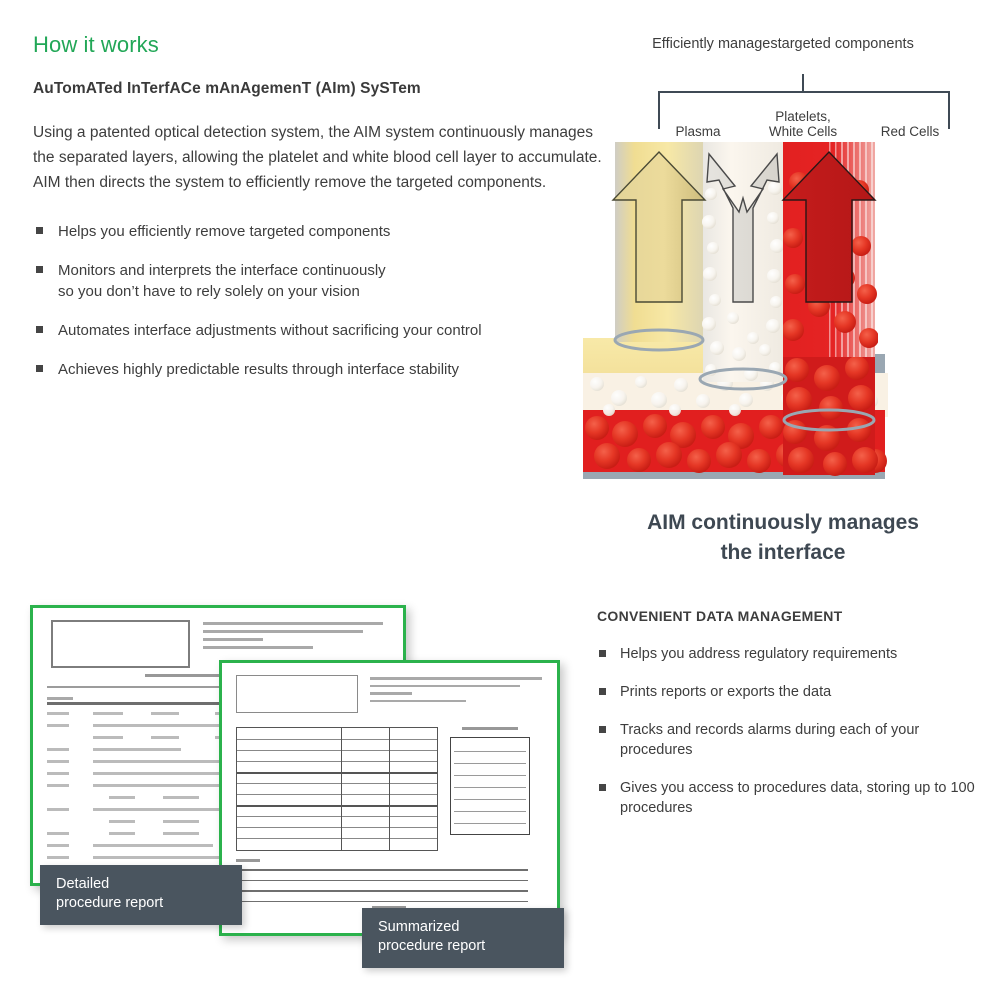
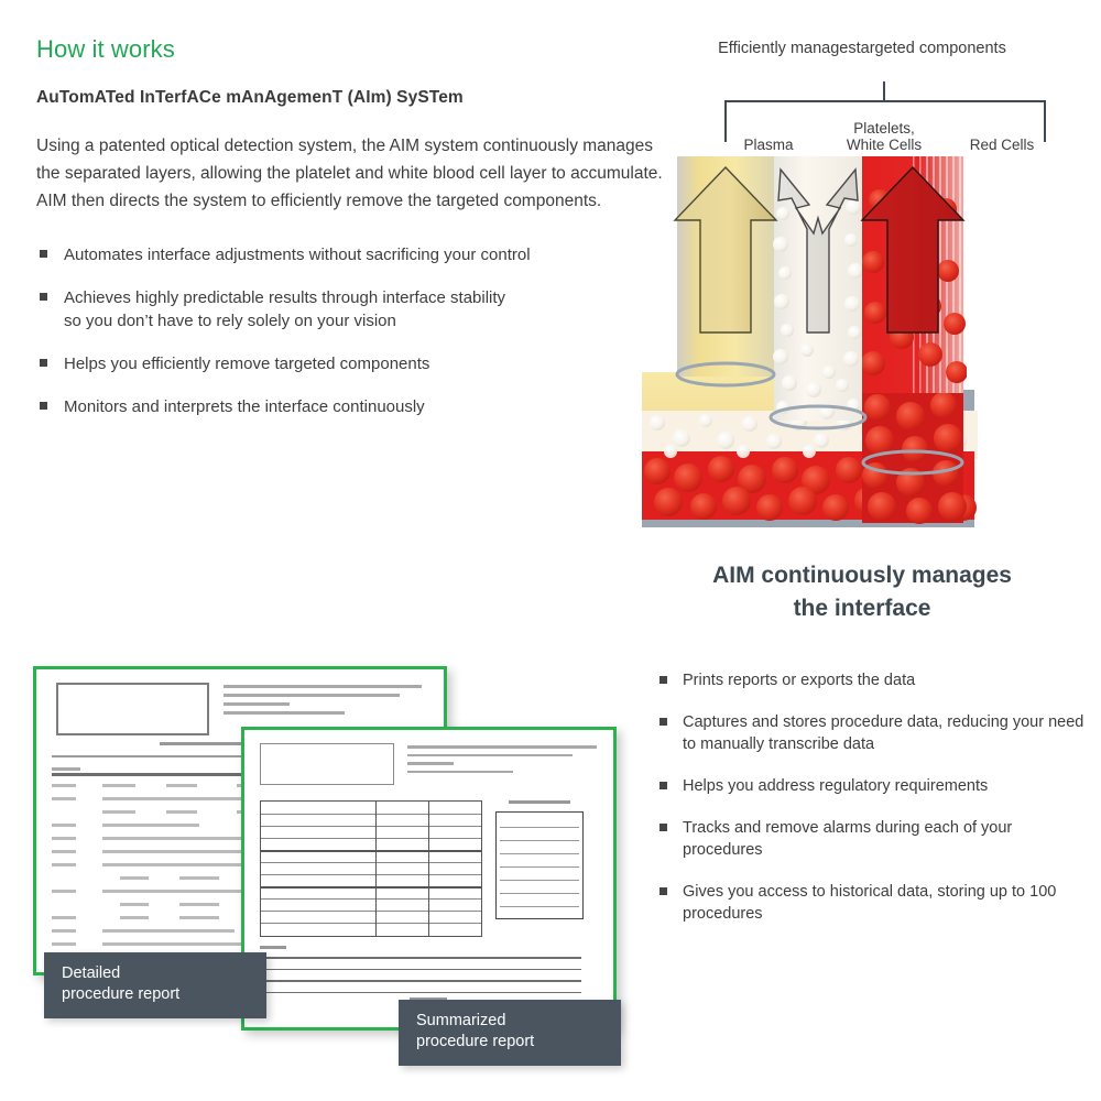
  How it works
  AuTomATed InTerfACe mAnAgemenT (AIm) SySTem
  Using a patented optical detection system, the AIM system continuously manages the separated layers, allowing the platelet and white blood cell layer to accumulate. AIM then directs the system to efficiently remove the targeted components.
- Helps you efficiently remove targeted components
+ Automates interface adjustments without sacrificing your control
- Monitors and interprets the interface continuously
+ Achieves highly predictable results through interface stability
  so you don’t have to rely solely on your vision
- Automates interface adjustments without sacrificing your control
+ Helps you efficiently remove targeted components
- Achieves highly predictable results through interface stability
+ Monitors and interprets the interface continuously
  Efficiently managestargeted components
  Plasma
  Platelets,
  White Cells
  Red Cells
  AIM continuously manages
  the interface
  Detailed
  procedure report
  Summarized
  procedure report
- CONVENIENT DATA MANAGEMENT
- Helps you address regulatory requirements
+ Prints reports or exports the data
+ Captures and stores procedure data, reducing your need to manually transcribe data
- Prints reports or exports the data
+ Helps you address regulatory requirements
- Tracks and records alarms during each of your procedures
+ Tracks and remove alarms during each of your procedures
- Gives you access to procedures data, storing up to 100 procedures
+ Gives you access to historical data, storing up to 100 procedures
